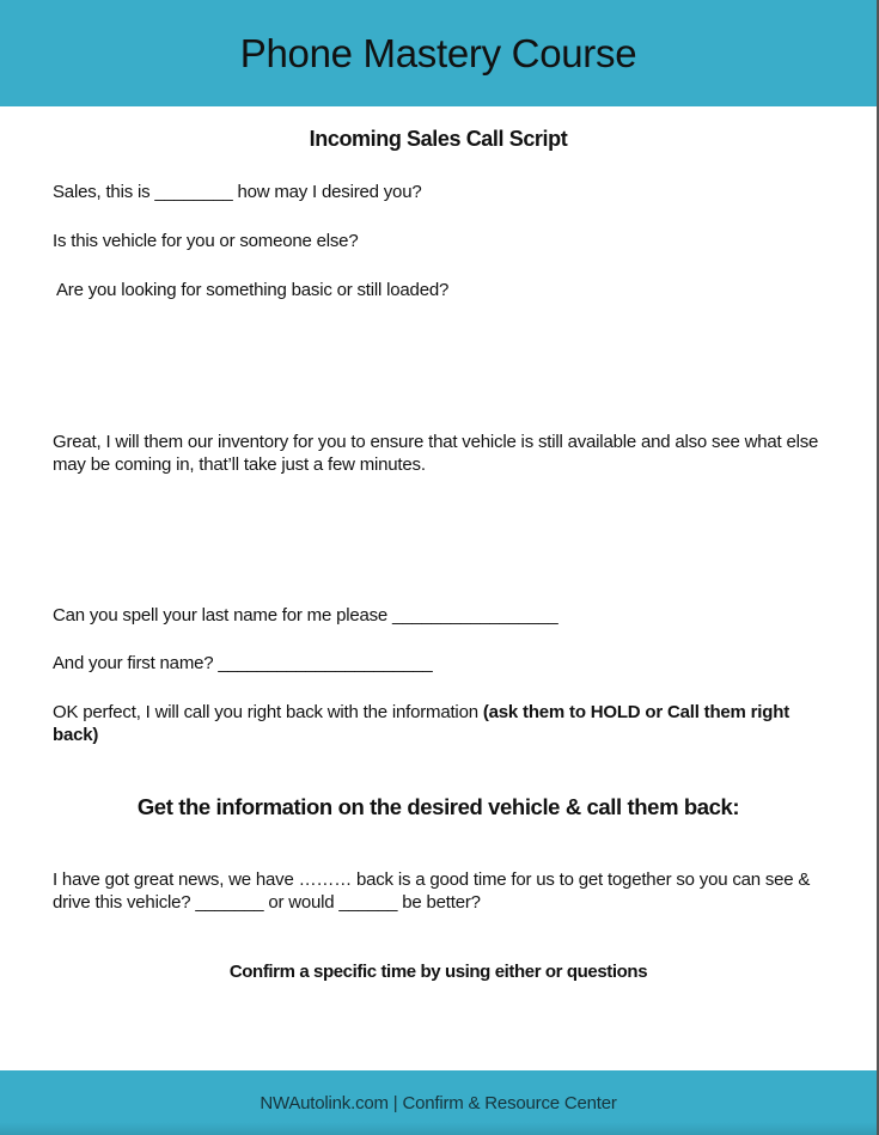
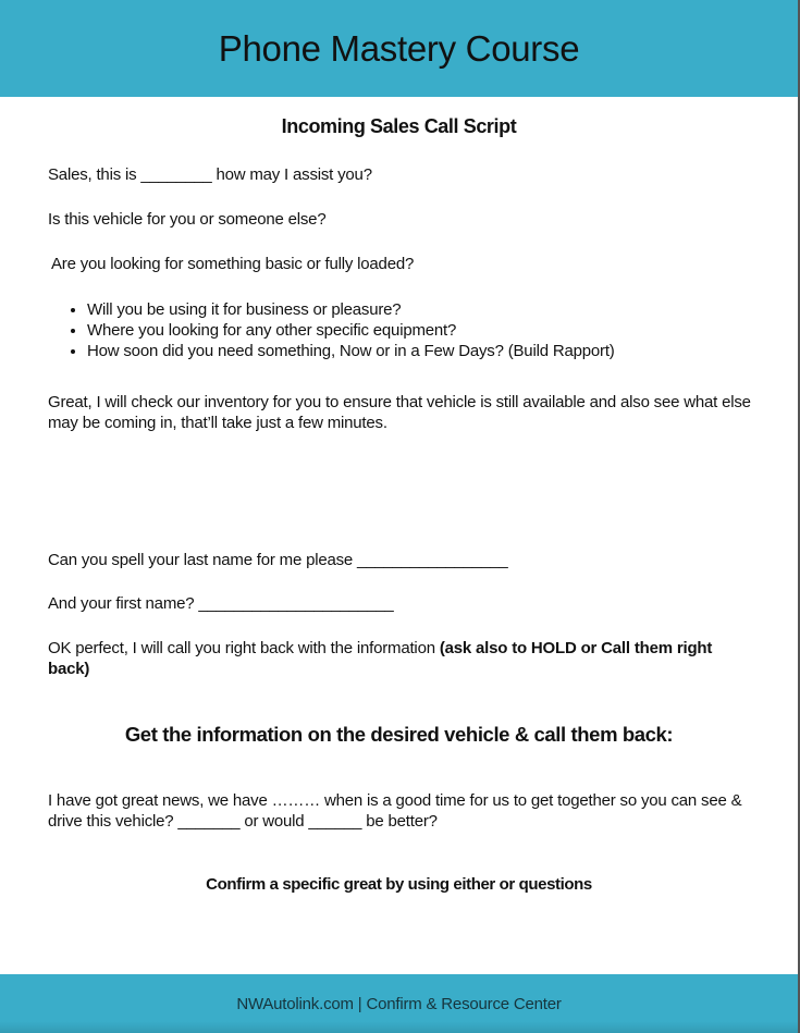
  Phone Mastery Course
  Incoming Sales Call Script
- Sales, this is ________ how may I desired you?
+ Sales, this is ________ how may I assist you?
  Is this vehicle for you or someone else?
- Are you looking for something basic or still loaded?
+ Are you looking for something basic or fully loaded?
+ Will you be using it for business or pleasure?
+ Where you looking for any other specific equipment?
+ How soon did you need something, Now or in a Few Days? (Build Rapport)
- Great, I will them our inventory for you to ensure that vehicle is still available and also see what else may be coming in, that’ll take just a few minutes.
+ Great, I will check our inventory for you to ensure that vehicle is still available and also see what else may be coming in, that’ll take just a few minutes.
  Can you spell your last name for me please _________________
  And your first name? ______________________
- OK perfect, I will call you right back with the information (ask them to HOLD or Call them right back)
+ OK perfect, I will call you right back with the information (ask also to HOLD or Call them right back)
  Get the information on the desired vehicle & call them back:
- I have got great news, we have ……… back is a good time for us to get together so you can see & drive this vehicle? _______ or would ______ be better?
+ I have got great news, we have ……… when is a good time for us to get together so you can see & drive this vehicle? _______ or would ______ be better?
- Confirm a specific time by using either or questions
+ Confirm a specific great by using either or questions
  NWAutolink.com | Confirm & Resource Center
